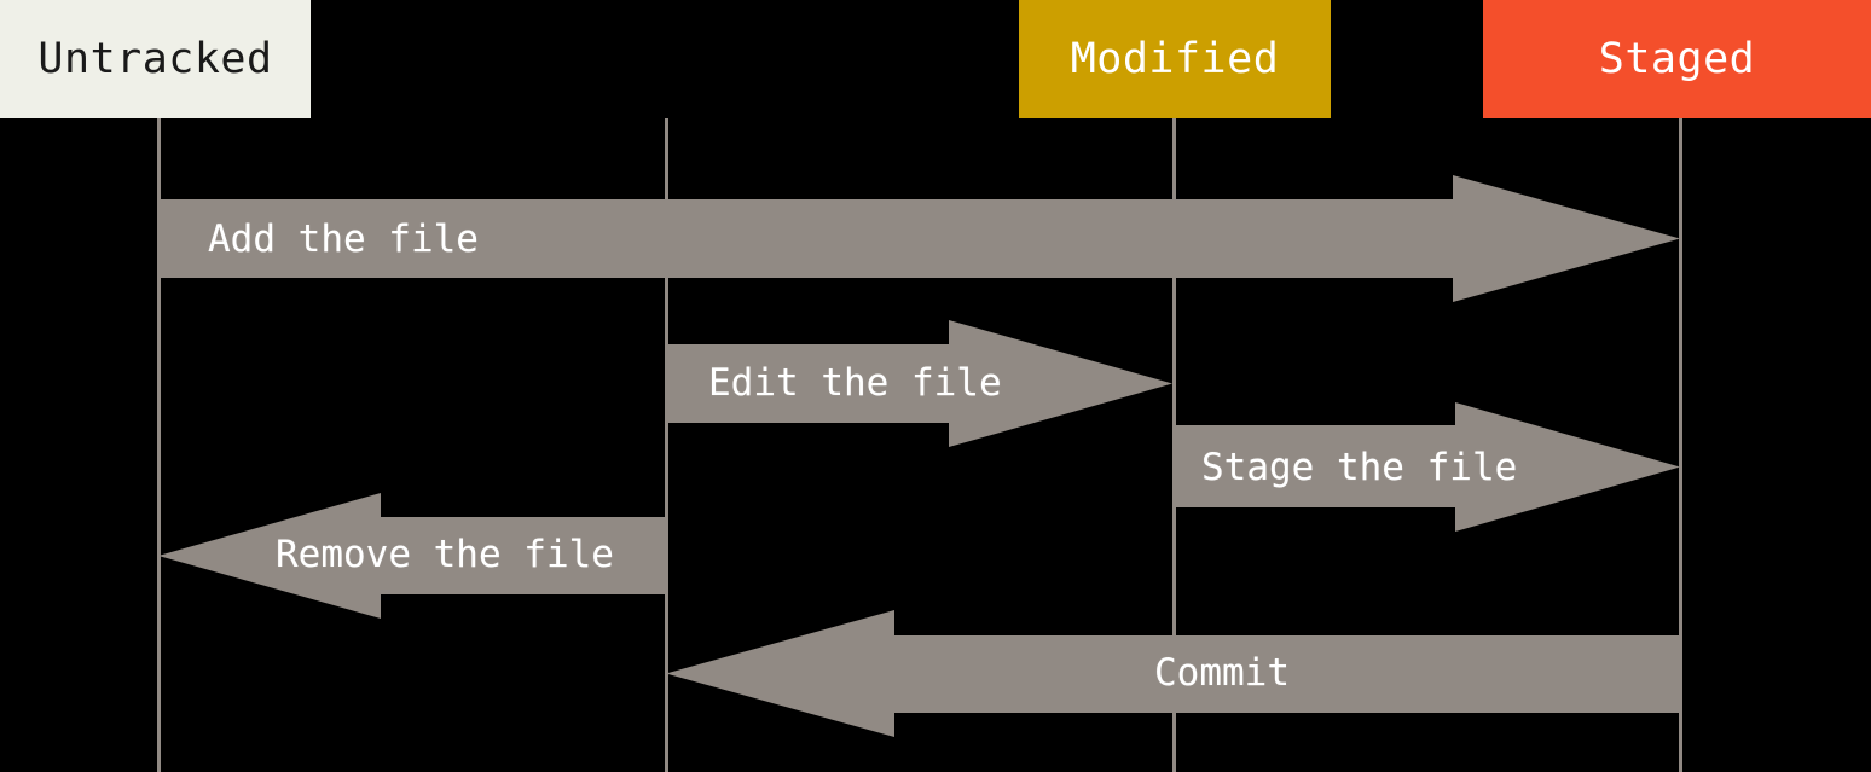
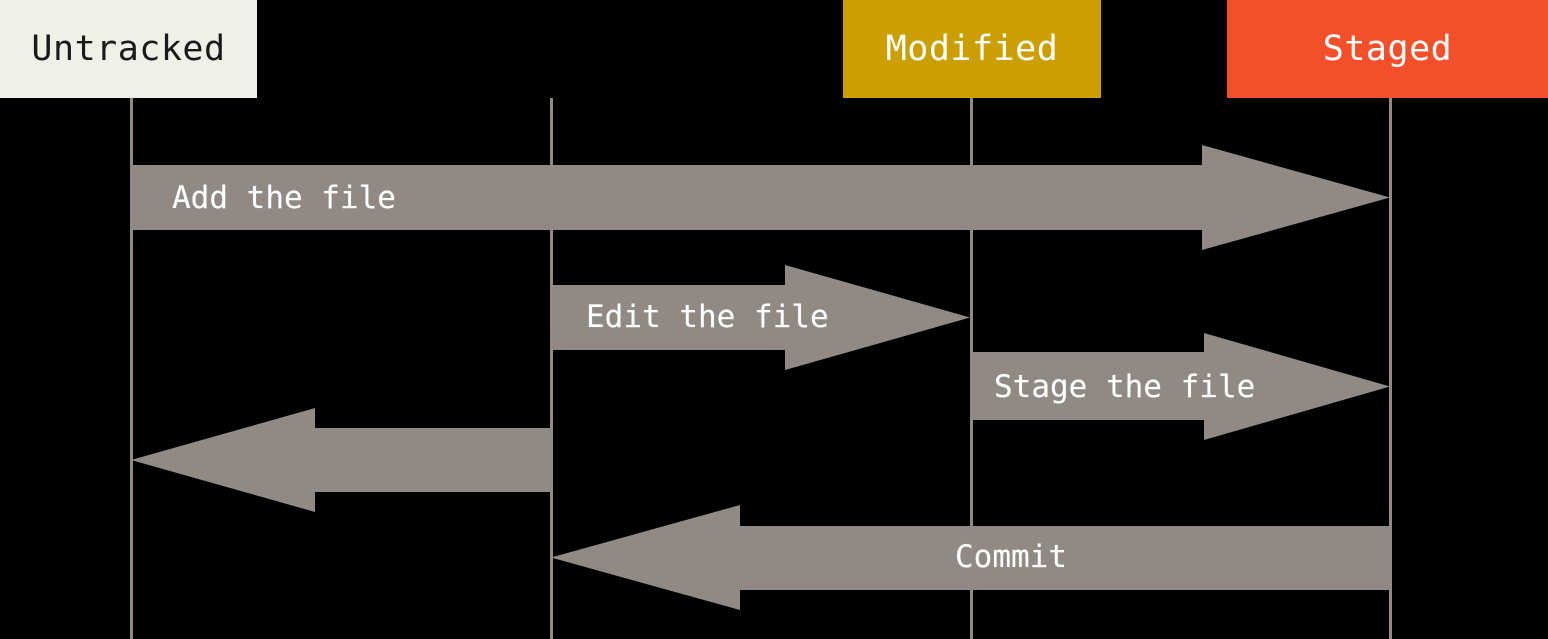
  Untracked
  Modified
  Staged
  Add the file
  Edit the file
  Stage the file
- Remove the file
  Commit
